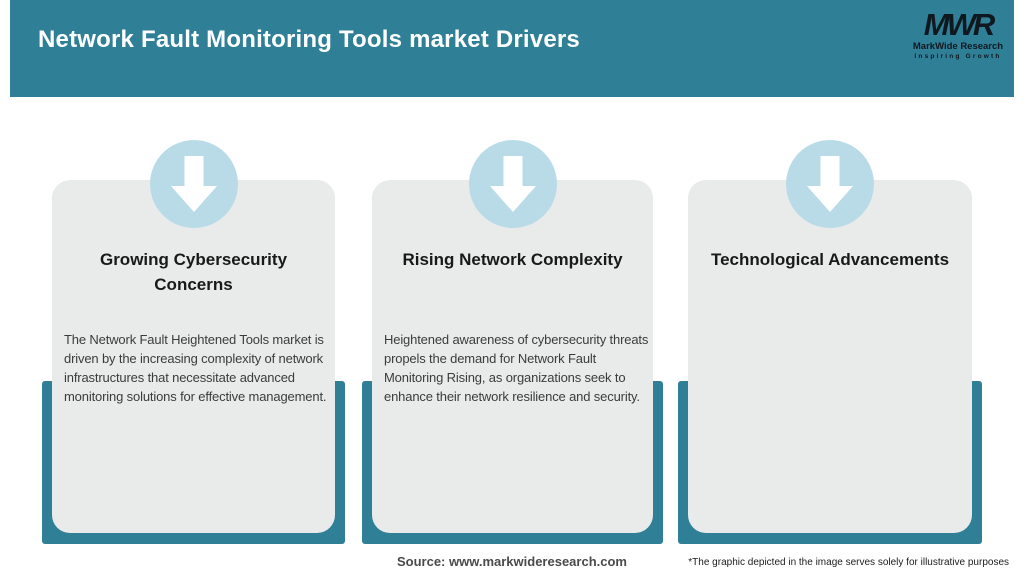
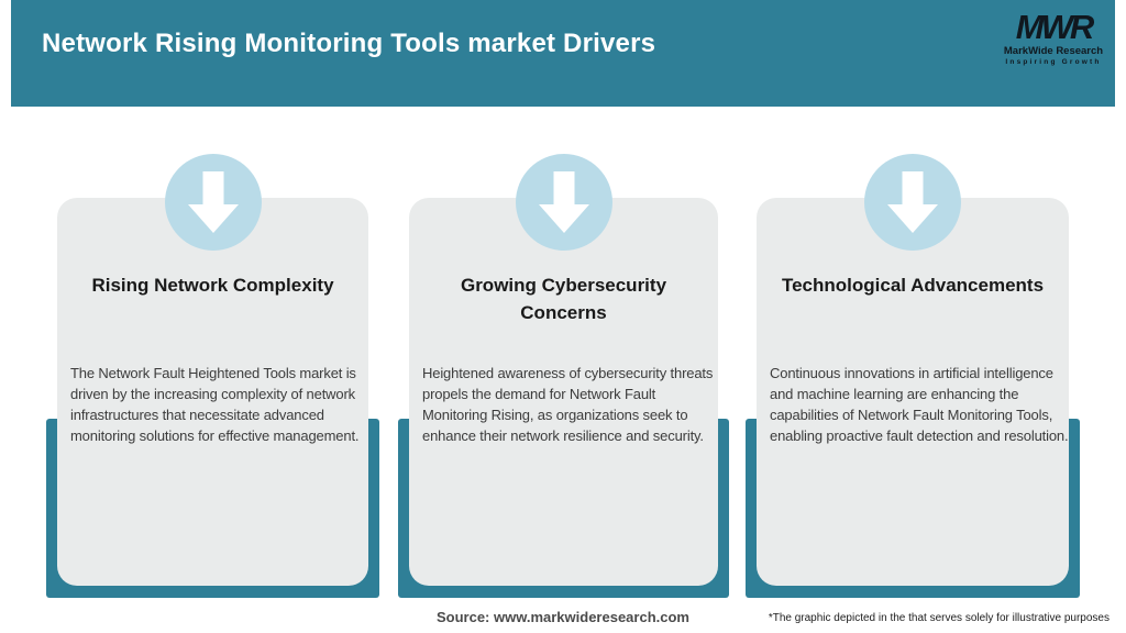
- Network Fault Monitoring Tools market Drivers
+ Network Rising Monitoring Tools market Drivers
  MWR
  MarkWide Research
- Growing Cybersecurity Concerns
+ Rising Network Complexity
  The Network Fault Heightened Tools market is driven by the increasing complexity of network infrastructures that necessitate advanced monitoring solutions for effective management.
- Rising Network Complexity
+ Growing Cybersecurity Concerns
  Heightened awareness of cybersecurity threats propels the demand for Network Fault Monitoring Rising, as organizations seek to enhance their network resilience and security.
  Technological Advancements
+ Continuous innovations in artificial intelligence and machine learning are enhancing the capabilities of Network Fault Monitoring Tools, enabling proactive fault detection and resolution.
  Source: www.markwideresearch.com
- *The graphic depicted in the image serves solely for illustrative purposes
+ *The graphic depicted in the that serves solely for illustrative purposes
